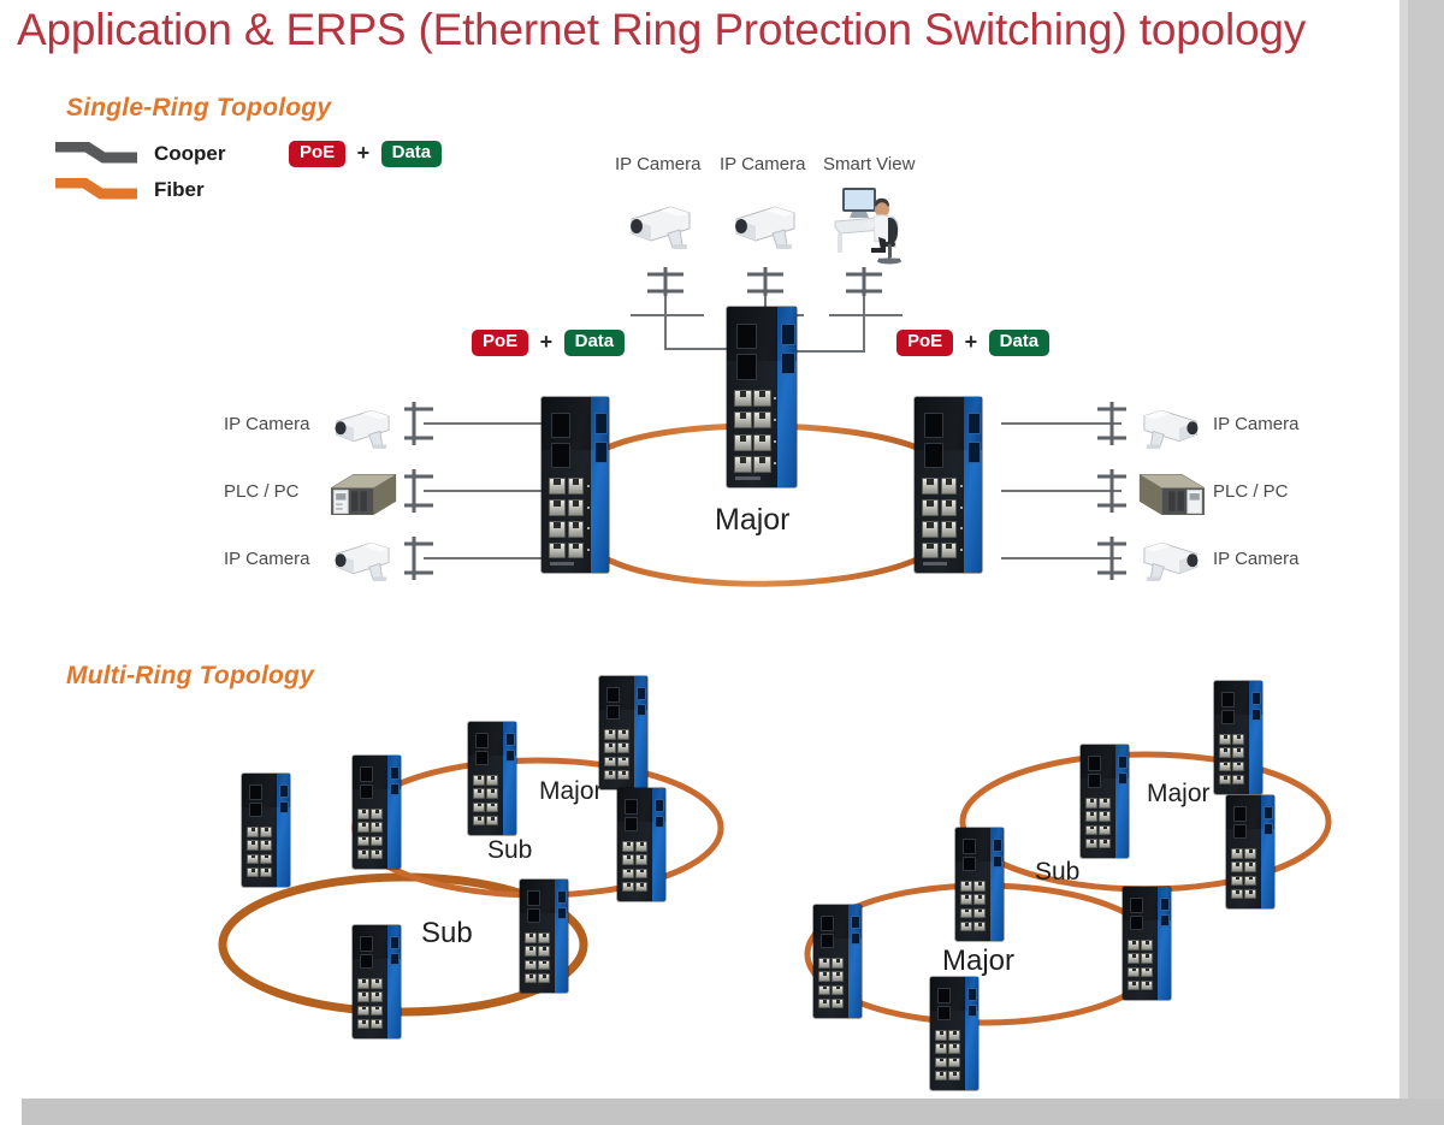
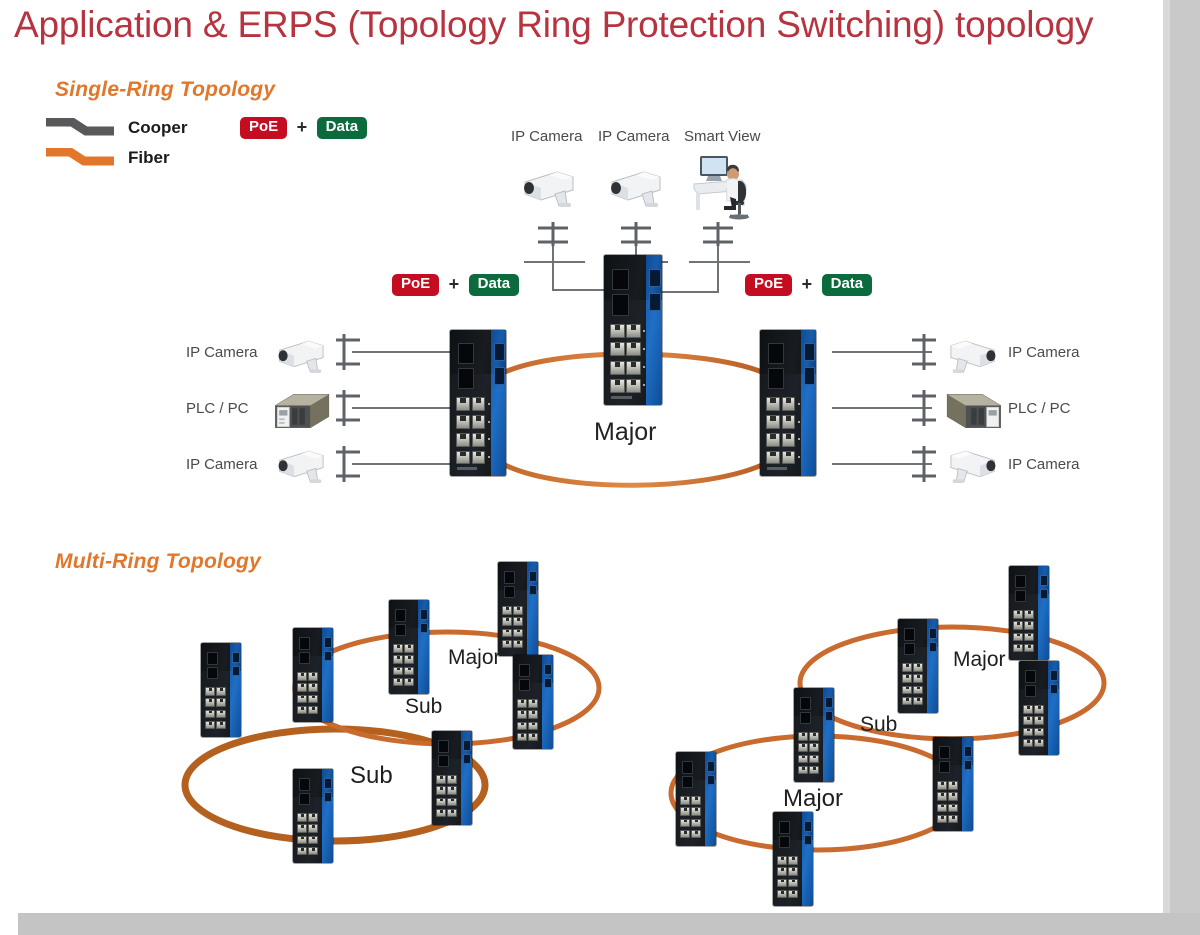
- Application & ERPS (Ethernet Ring Protection Switching) topology
+ Application & ERPS (Topology Ring Protection Switching) topology
  Single-Ring Topology
  Multi-Ring Topology
  Cooper
  PoE + Data
  Fiber
  PoE + Data
  PoE + Data
  IP Camera
  IP Camera
  Smart View
  IP Camera
  PLC / PC
  IP Camera
  IP Camera
  PLC / PC
  IP Camera
  Major
  Major
  Sub
  Sub
  Major
  Sub
  Major
